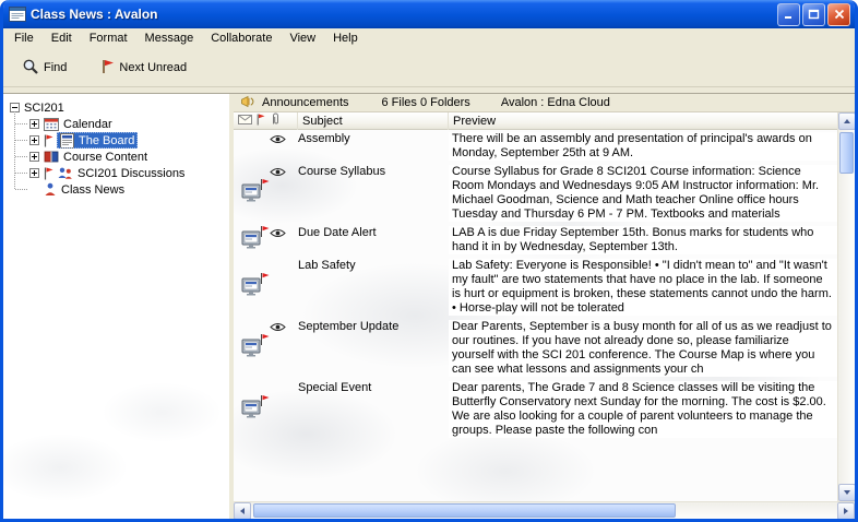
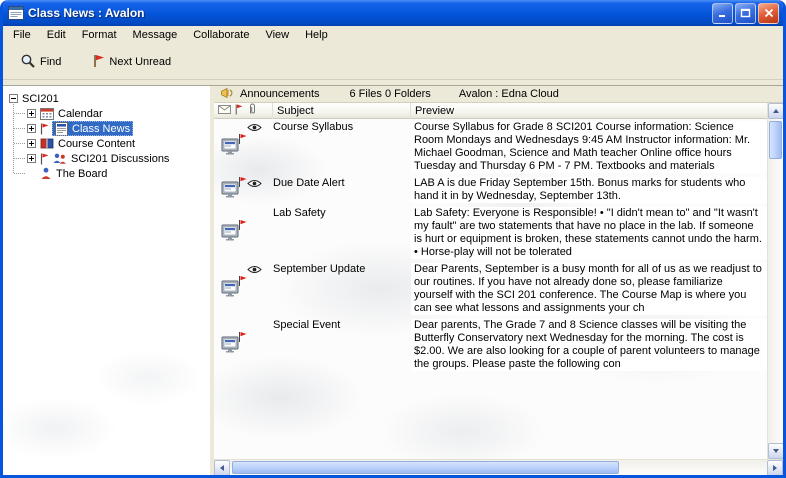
  Class News : Avalon
  File
  Edit
  Format
  Message
  Collaborate
  View
  Help
  Find
  Next Unread
  SCI201
  Calendar
- The Board
+ Class News
  Course Content
  SCI201 Discussions
- Class News
+ The Board
  Announcements
  6 Files 0 Folders
  Avalon : Edna Cloud
  Subject
  Preview
- Assembly
- There will be an assembly and presentation of principal's awards on Monday, September 25th at 9 AM.
  Course Syllabus
- Course Syllabus for Grade 8 SCI201 Course information: Science Room Mondays and Wednesdays 9:05 AM Instructor information: Mr. Michael Goodman, Science and Math teacher Online office hours Tuesday and Thursday 6 PM - 7 PM. Textbooks and materials
+ Course Syllabus for Grade 8 SCI201 Course information: Science Room Mondays and Wednesdays 9:45 AM Instructor information: Mr. Michael Goodman, Science and Math teacher Online office hours Tuesday and Thursday 6 PM - 7 PM. Textbooks and materials
  Due Date Alert
  LAB A is due Friday September 15th. Bonus marks for students who hand it in by Wednesday, September 13th.
  Lab Safety
  Lab Safety: Everyone is Responsible! • "I didn't mean to" and "It wasn't my fault" are two statements that have no place in the lab. If someone is hurt or equipment is broken, these statements cannot undo the harm. • Horse-play will not be tolerated
  September Update
  Dear Parents, September is a busy month for all of us as we readjust to our routines. If you have not already done so, please familiarize yourself with the SCI 201 conference. The Course Map is where you can see what lessons and assignments your ch
  Special Event
- Dear parents, The Grade 7 and 8 Science classes will be visiting the Butterfly Conservatory next Sunday for the morning. The cost is $2.00. We are also looking for a couple of parent volunteers to manage the groups. Please paste the following con
+ Dear parents, The Grade 7 and 8 Science classes will be visiting the Butterfly Conservatory next Wednesday for the morning. The cost is $2.00. We are also looking for a couple of parent volunteers to manage the groups. Please paste the following con
